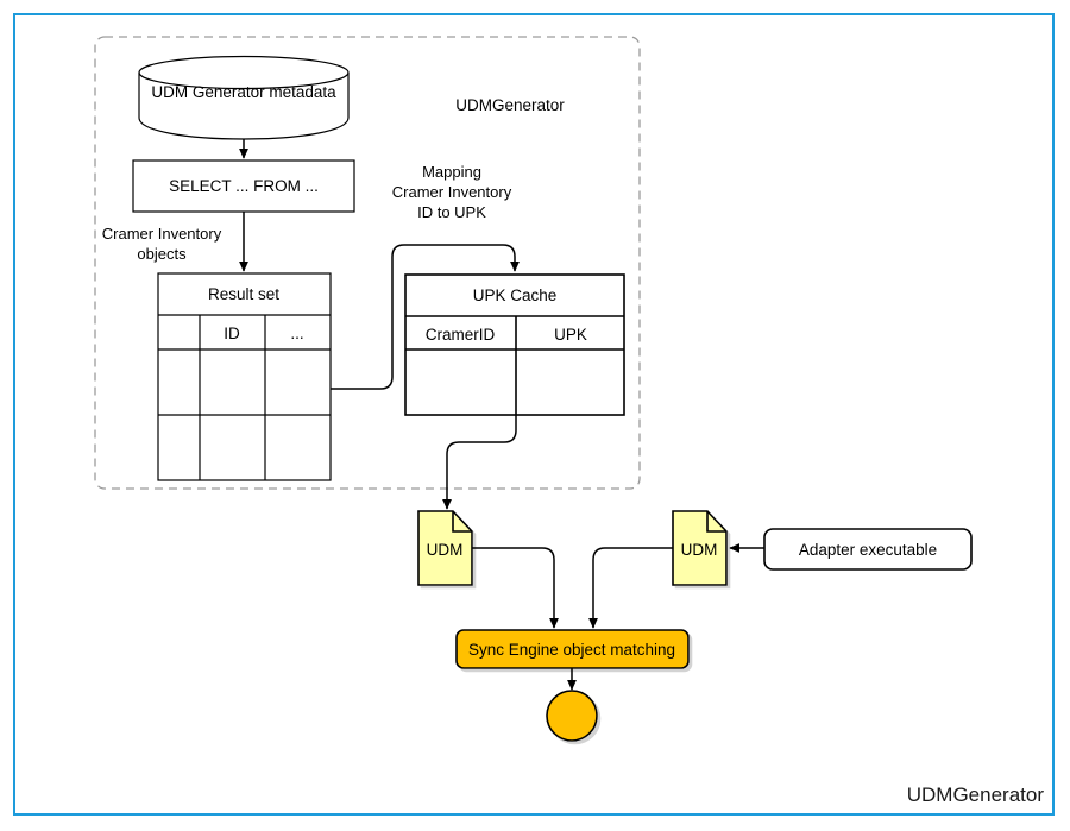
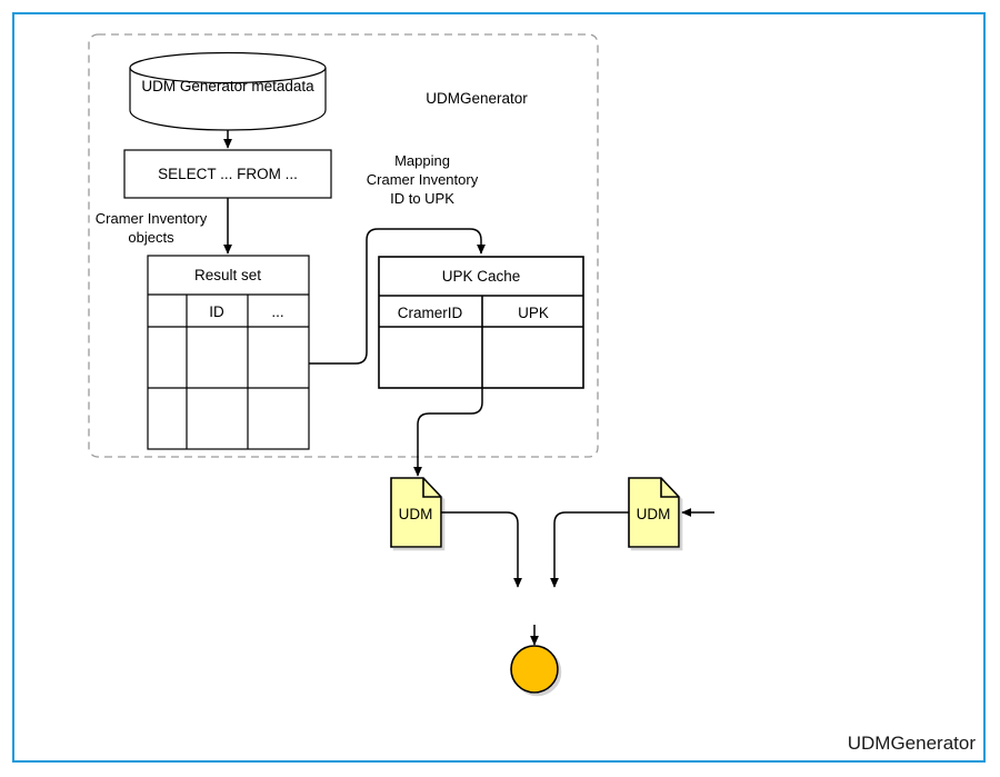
  UDMGenerator
  UDM Generator metadata
  SELECT ... FROM ...
  Cramer Inventory
  objects
  Result set
  ID
  ...
  Mapping
  Cramer Inventory
  ID to UPK
  UPK Cache
  CramerID
  UPK
  UDM
  UDM
- Adapter executable
- Sync Engine object matching
  UDMGenerator
